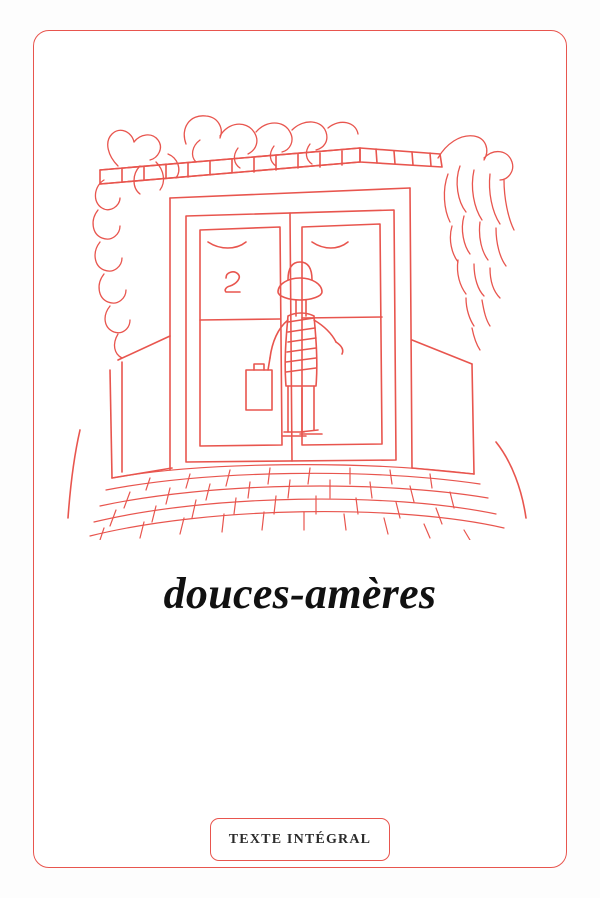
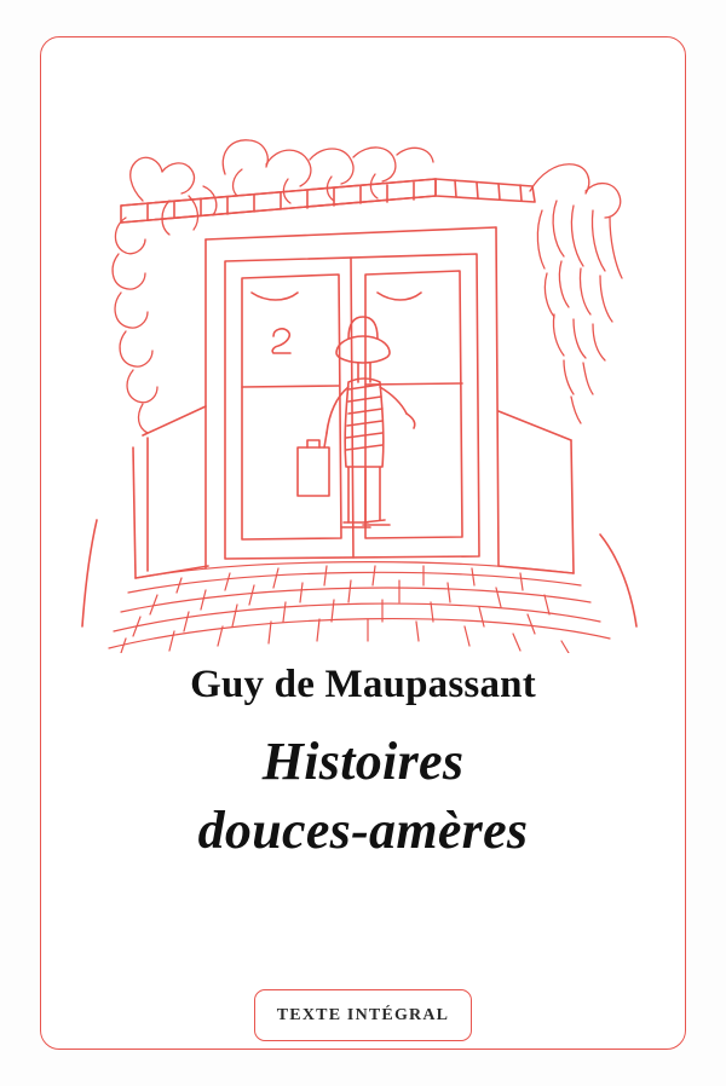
+ Guy de Maupassant
+ Histoires
  douces-amères
  TEXTE INTÉGRAL
